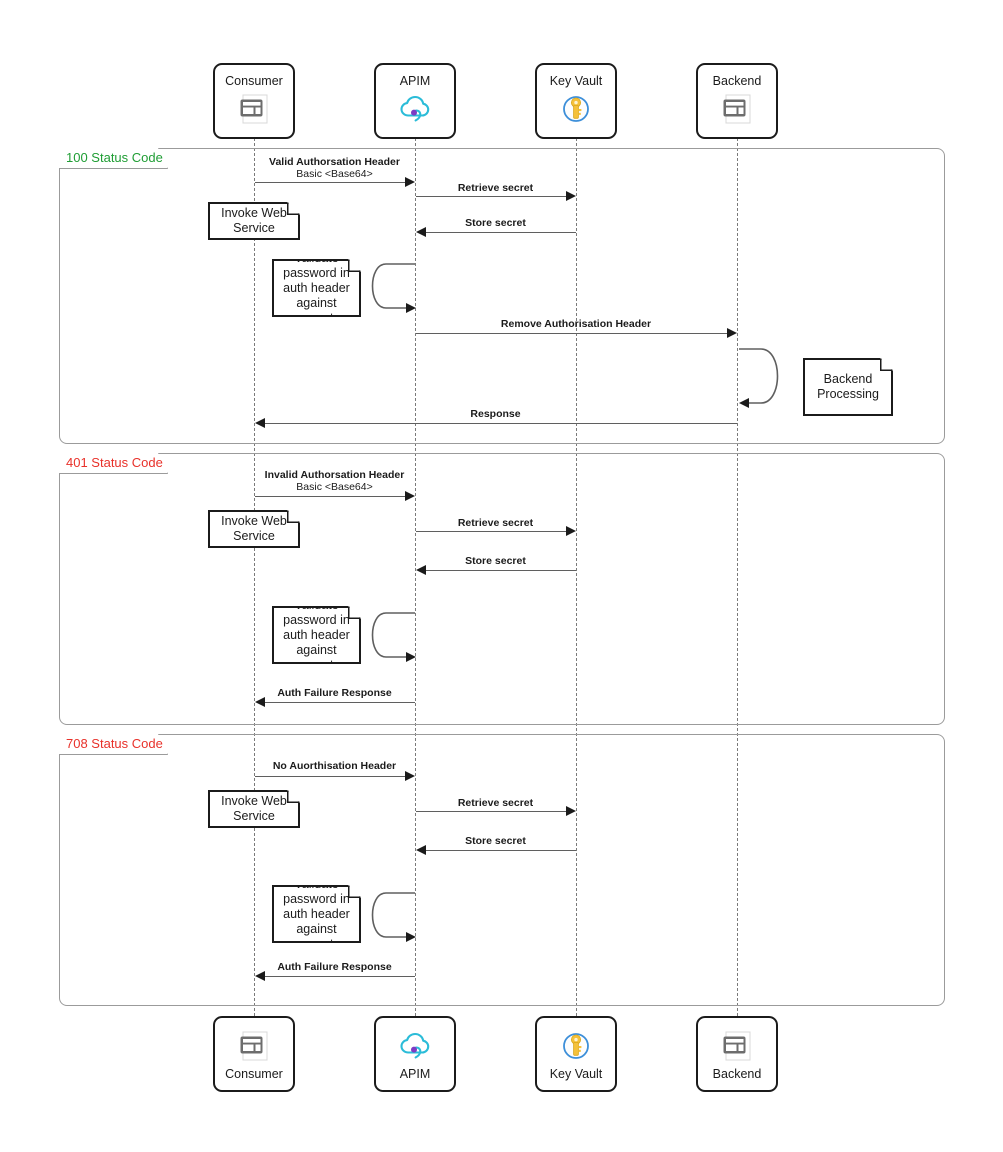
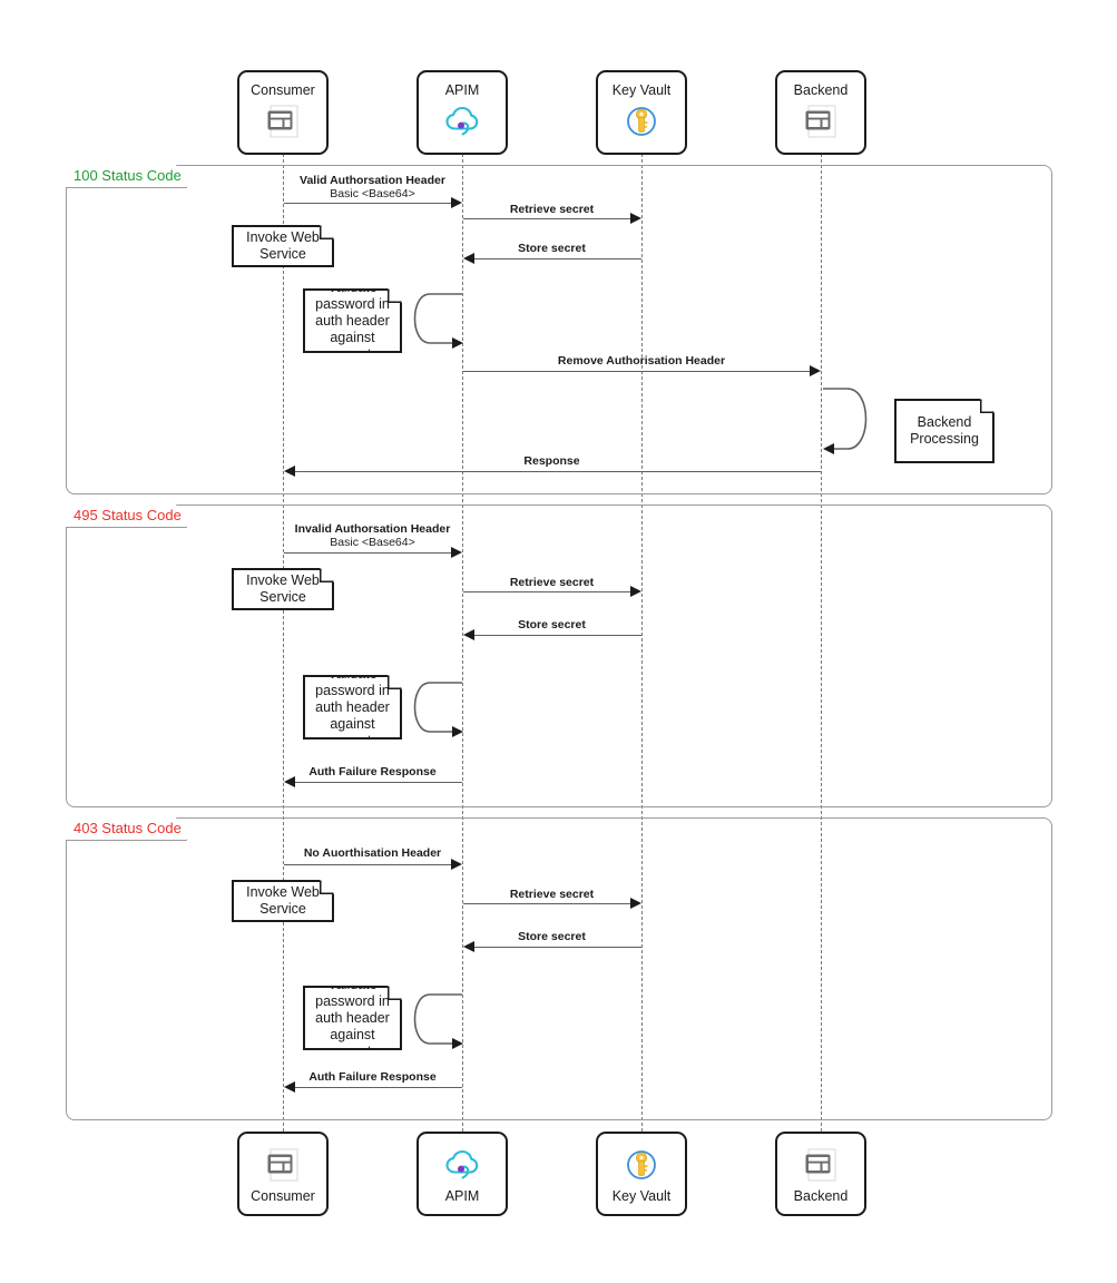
  Consumer
  APIM
  Key Vault
  Backend
  100 Status Code
  Valid Authorsation Header
  Basic <Base64>
  Retrieve secret
  Store secret
  Invoke Web
  Service
  password in
  auth header
  Remove Authorisation Header
  Backend
  Processing
  Response
- 401 Status Code
+ 495 Status Code
  Invalid Authorsation Header
  Basic <Base64>
  Invoke Web
  Service
  Retrieve secret
  Store secret
  password in
  auth header
  Auth Failure Response
- 708 Status Code
+ 403 Status Code
  No Auorthisation Header
  Invoke Web
  Service
  Retrieve secret
  Store secret
  password in
  auth header
  Auth Failure Response
  Consumer
  APIM
  Key Vault
  Backend
